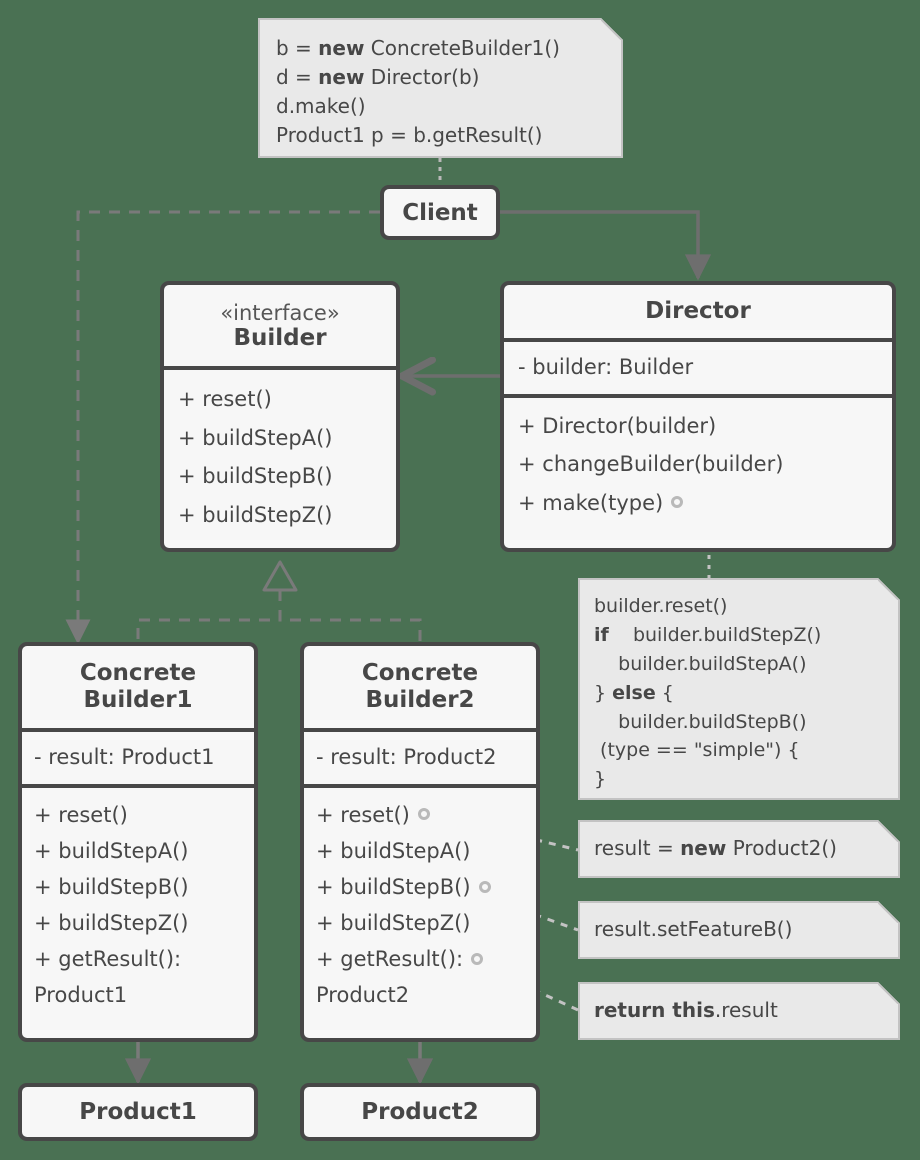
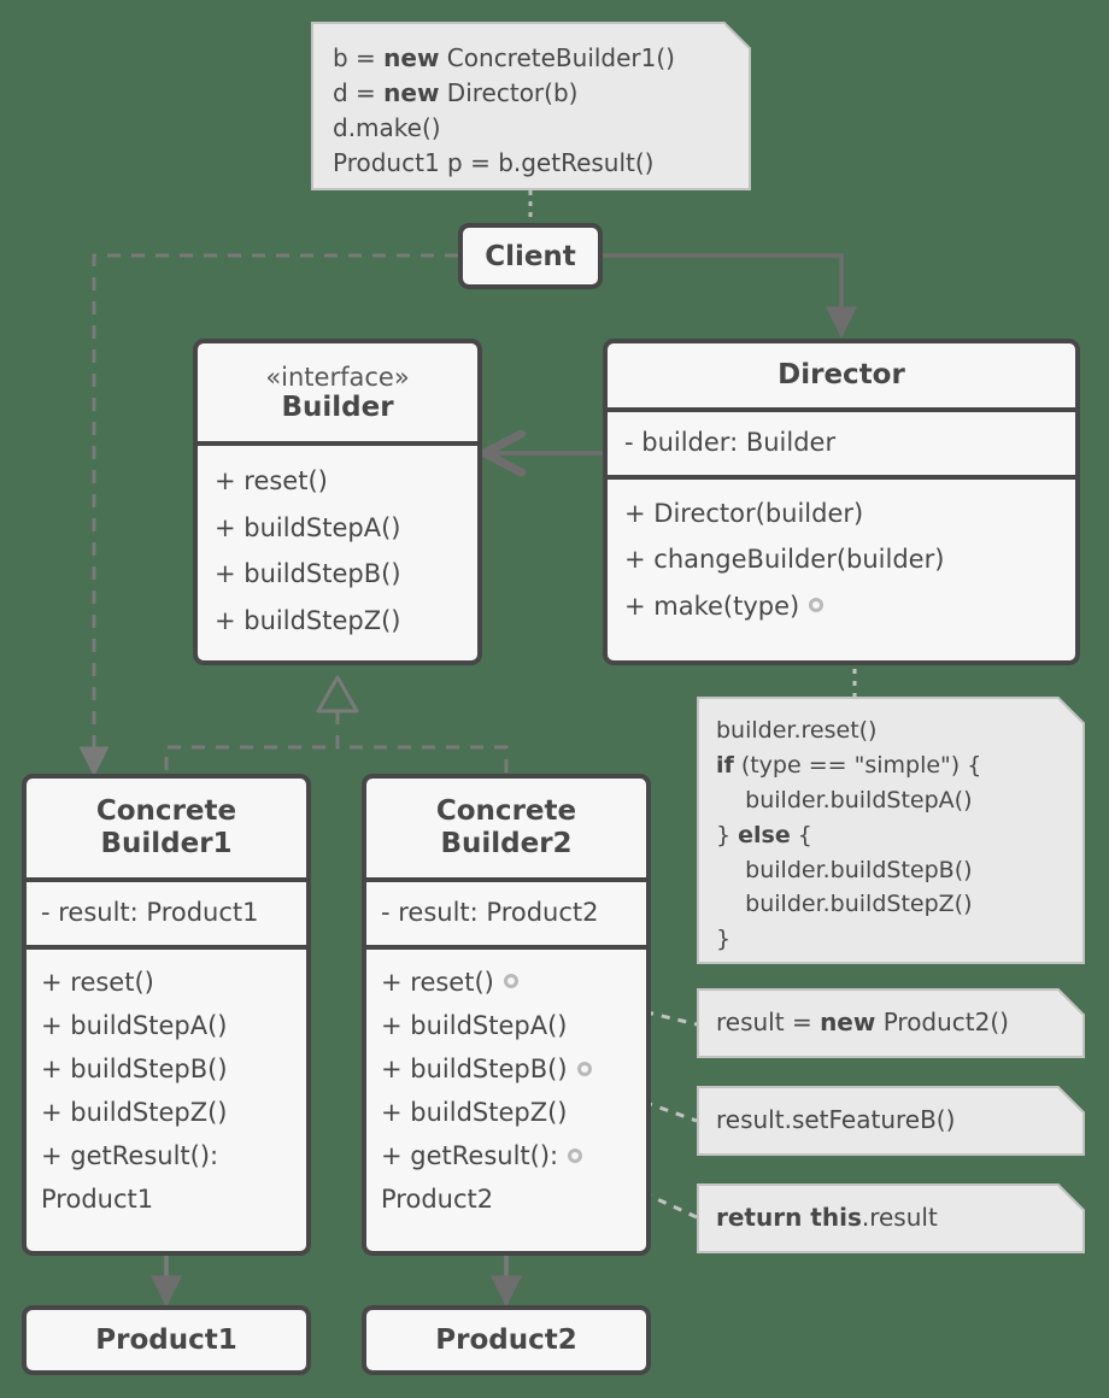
  b = new ConcreteBuilder1()
  d = new Director(b)
  d.make()
  Product1 p = b.getResult()
  Client
  «interface»
  Builder
  + reset()
  + buildStepA()
  + buildStepB()
  + buildStepZ()
  Director
  - builder: Builder
  + Director(builder)
  + changeBuilder(builder)
  + make(type)
  builder.reset()
- if builder.buildStepZ()
+ if (type == "simple") {
  builder.buildStepA()
  } else {
  builder.buildStepB()
- (type == "simple") {
+ builder.buildStepZ()
  }
  Concrete
  Builder1
  - result: Product1
  + reset()
  + buildStepA()
  + buildStepB()
  + buildStepZ()
  + getResult():
  Product1
  Concrete
  Builder2
  - result: Product2
  + reset()
  + buildStepA()
  + buildStepB()
  + buildStepZ()
  + getResult():
  Product2
  result = new Product2()
  result.setFeatureB()
  return this.result
  Product1
  Product2
